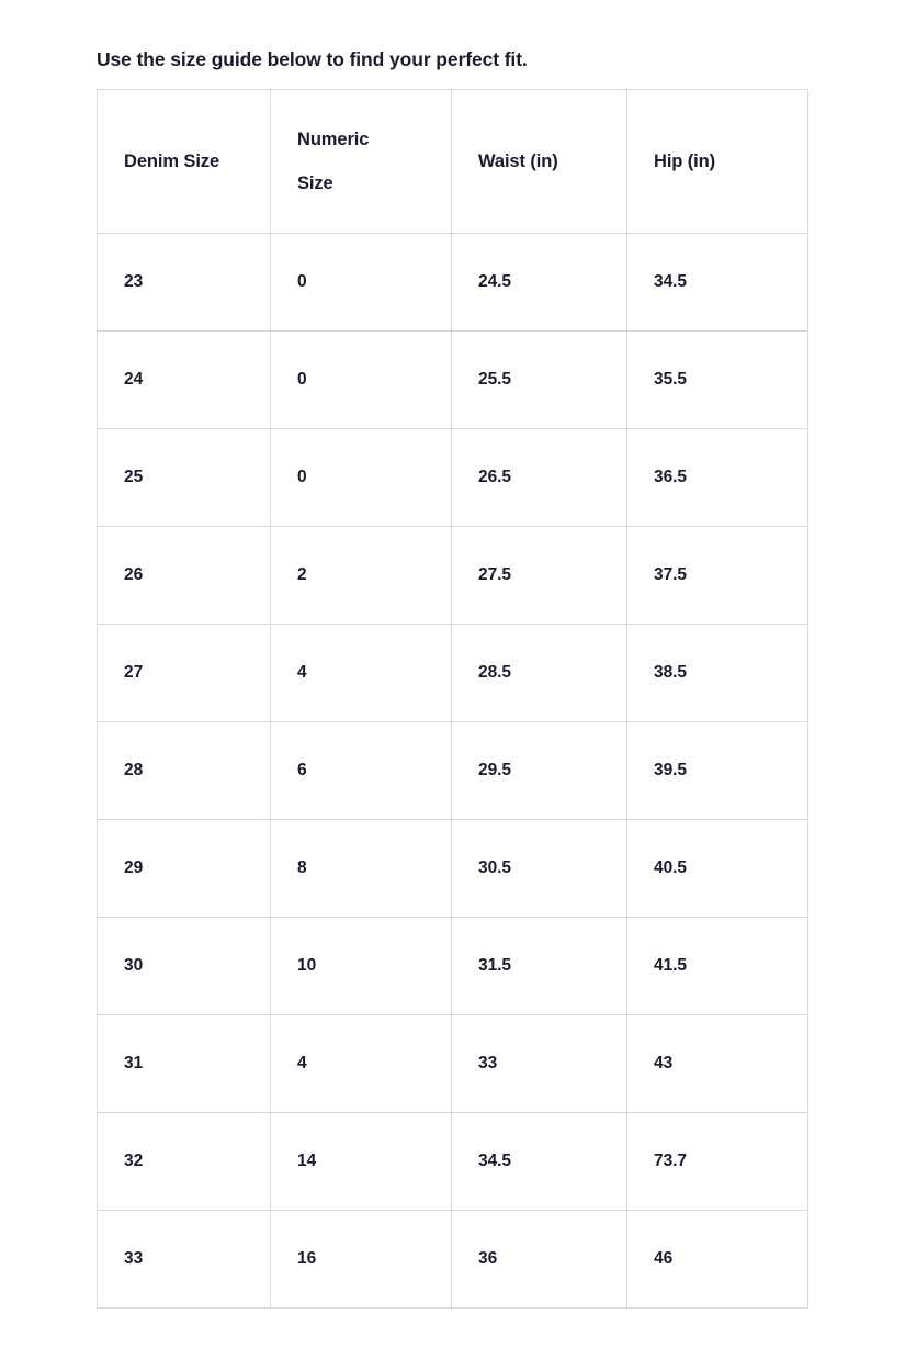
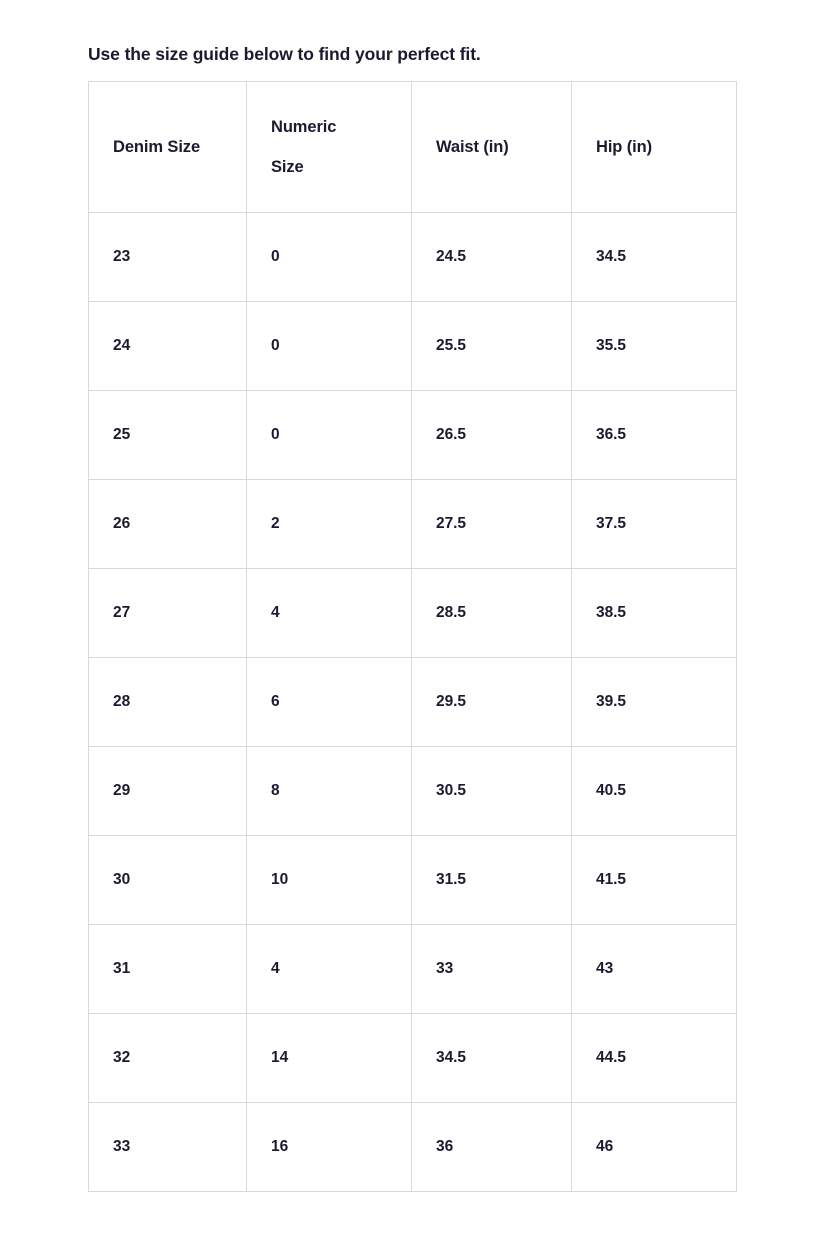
  Use the size guide below to find your perfect fit.
  Denim Size	NumericSize	Waist (in)	Hip (in)
  23	0	24.5	34.5
  24	0	25.5	35.5
  25	0	26.5	36.5
  26	2	27.5	37.5
  27	4	28.5	38.5
  28	6	29.5	39.5
  29	8	30.5	40.5
  30	10	31.5	41.5
  31	4	33	43
- 32	14	34.5	73.7
+ 32	14	34.5	44.5
  33	16	36	46
